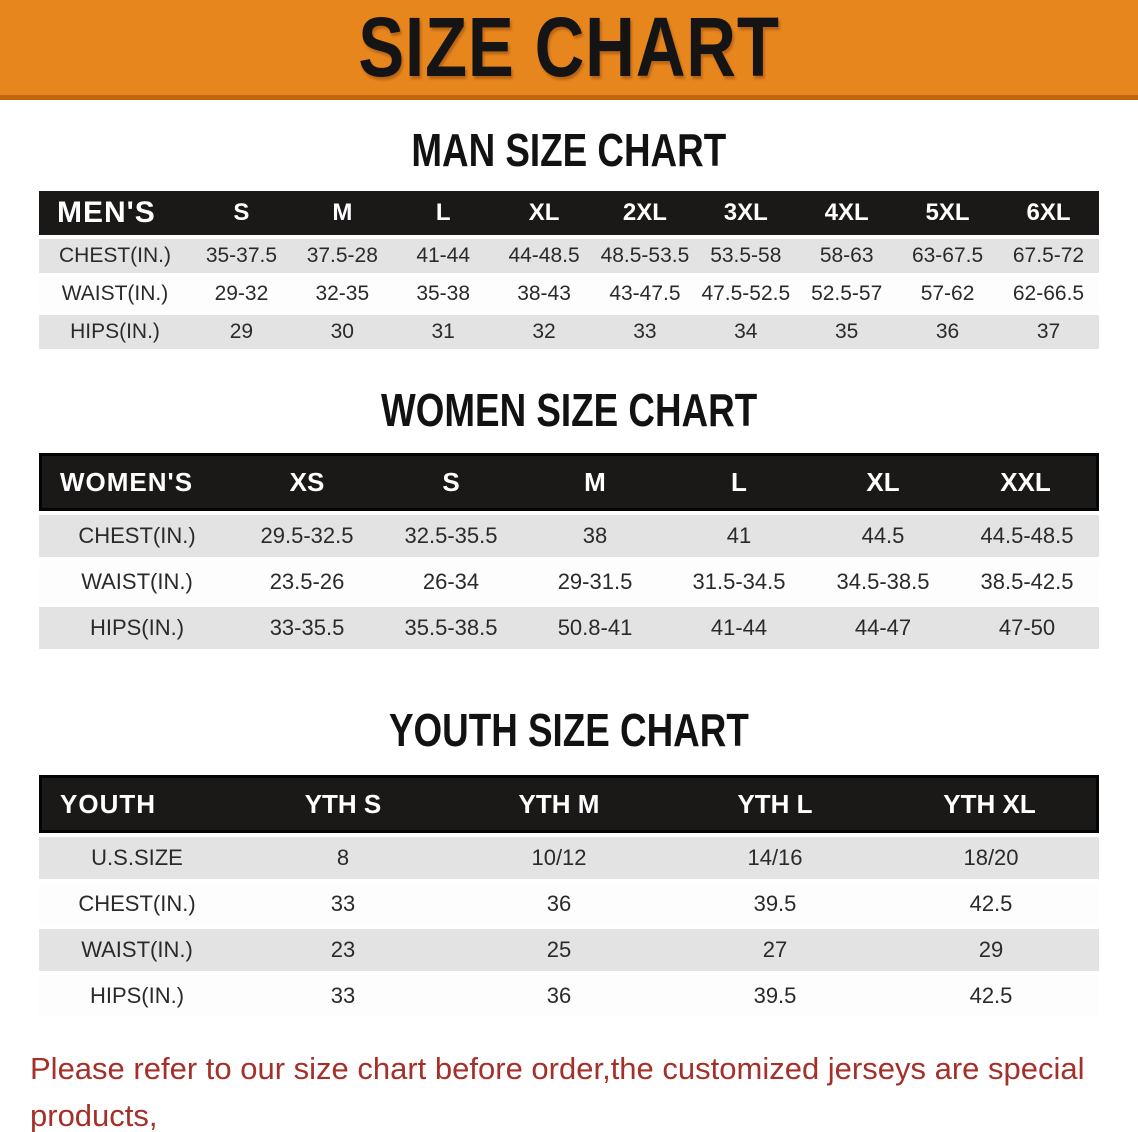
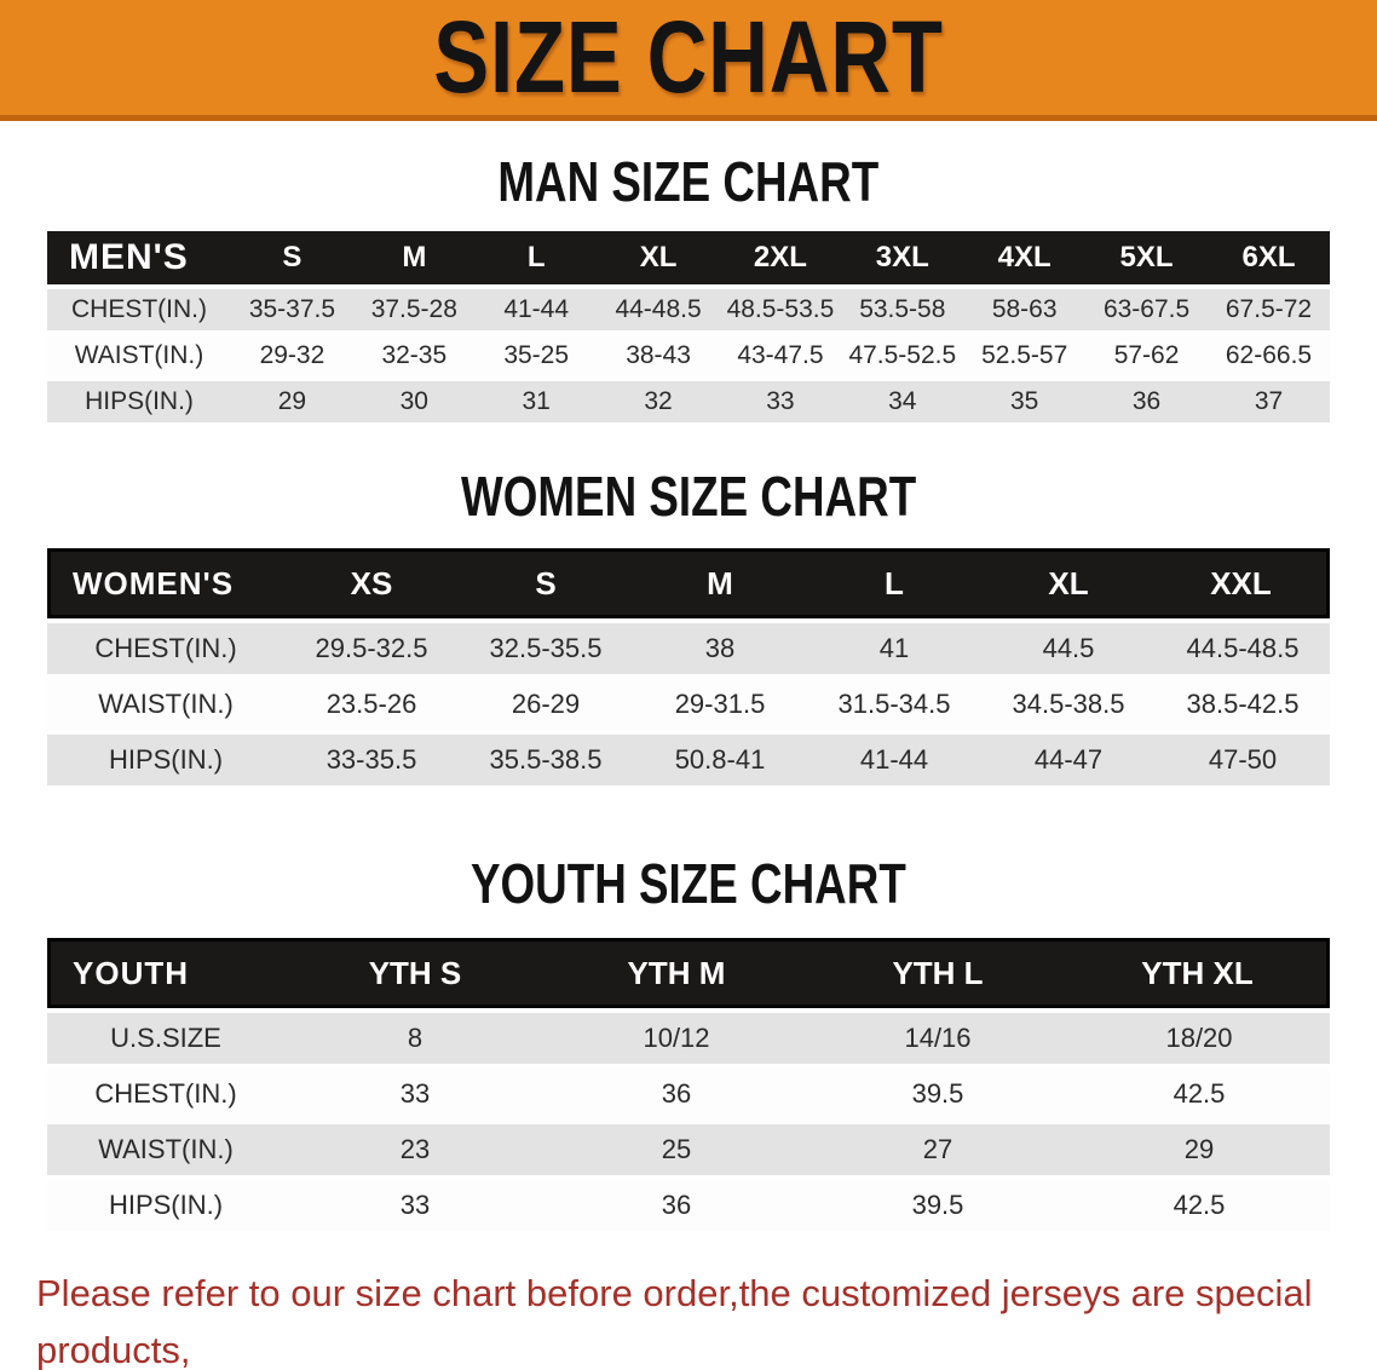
  SIZE CHART
  MAN SIZE CHART
  MEN'S	S	M	L	XL	2XL	3XL	4XL	5XL	6XL
  CHEST(IN.)	35-37.5	37.5-28	41-44	44-48.5	48.5-53.5	53.5-58	58-63	63-67.5	67.5-72
- WAIST(IN.)	29-32	32-35	35-38	38-43	43-47.5	47.5-52.5	52.5-57	57-62	62-66.5
+ WAIST(IN.)	29-32	32-35	35-25	38-43	43-47.5	47.5-52.5	52.5-57	57-62	62-66.5
  HIPS(IN.)	29	30	31	32	33	34	35	36	37
  WOMEN SIZE CHART
  WOMEN'S	XS	S	M	L	XL	XXL
  CHEST(IN.)	29.5-32.5	32.5-35.5	38	41	44.5	44.5-48.5
- WAIST(IN.)	23.5-26	26-34	29-31.5	31.5-34.5	34.5-38.5	38.5-42.5
+ WAIST(IN.)	23.5-26	26-29	29-31.5	31.5-34.5	34.5-38.5	38.5-42.5
  HIPS(IN.)	33-35.5	35.5-38.5	50.8-41	41-44	44-47	47-50
  YOUTH SIZE CHART
  YOUTH	YTH S	YTH M	YTH L	YTH XL
  U.S.SIZE	8	10/12	14/16	18/20
  CHEST(IN.)	33	36	39.5	42.5
  WAIST(IN.)	23	25	27	29
  HIPS(IN.)	33	36	39.5	42.5
  Please refer to our size chart before order,the customized jerseys are special products,
